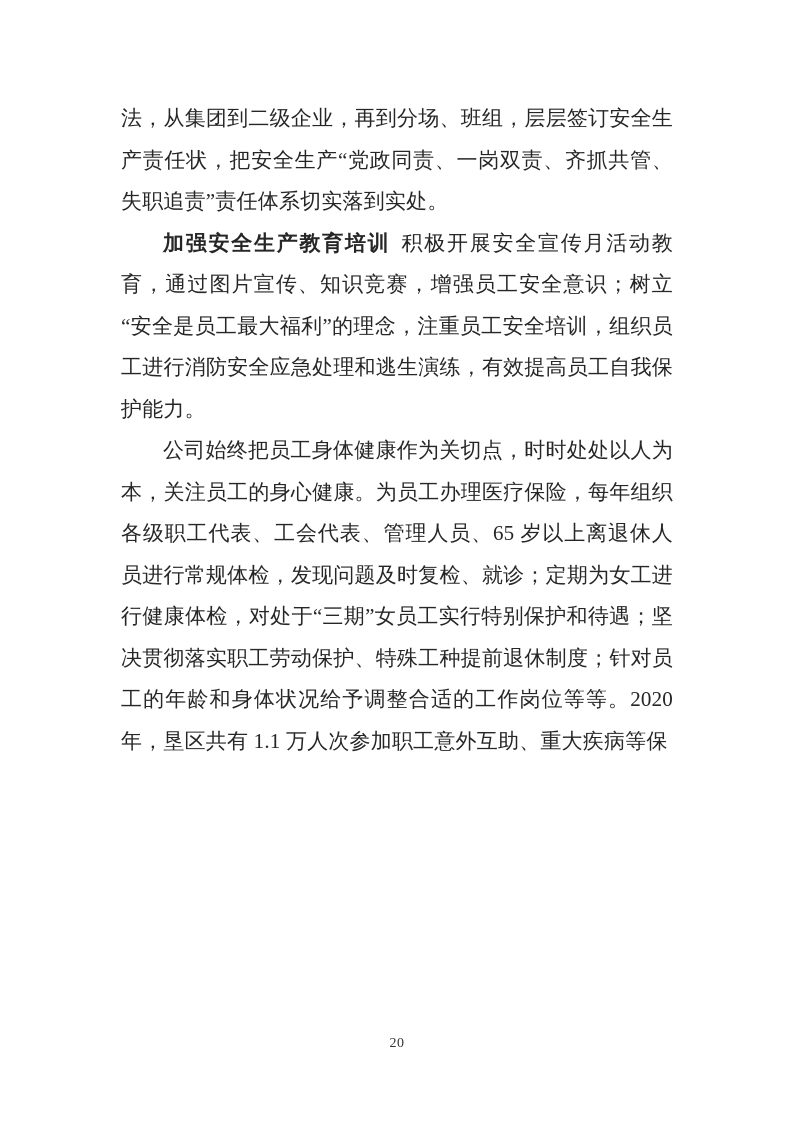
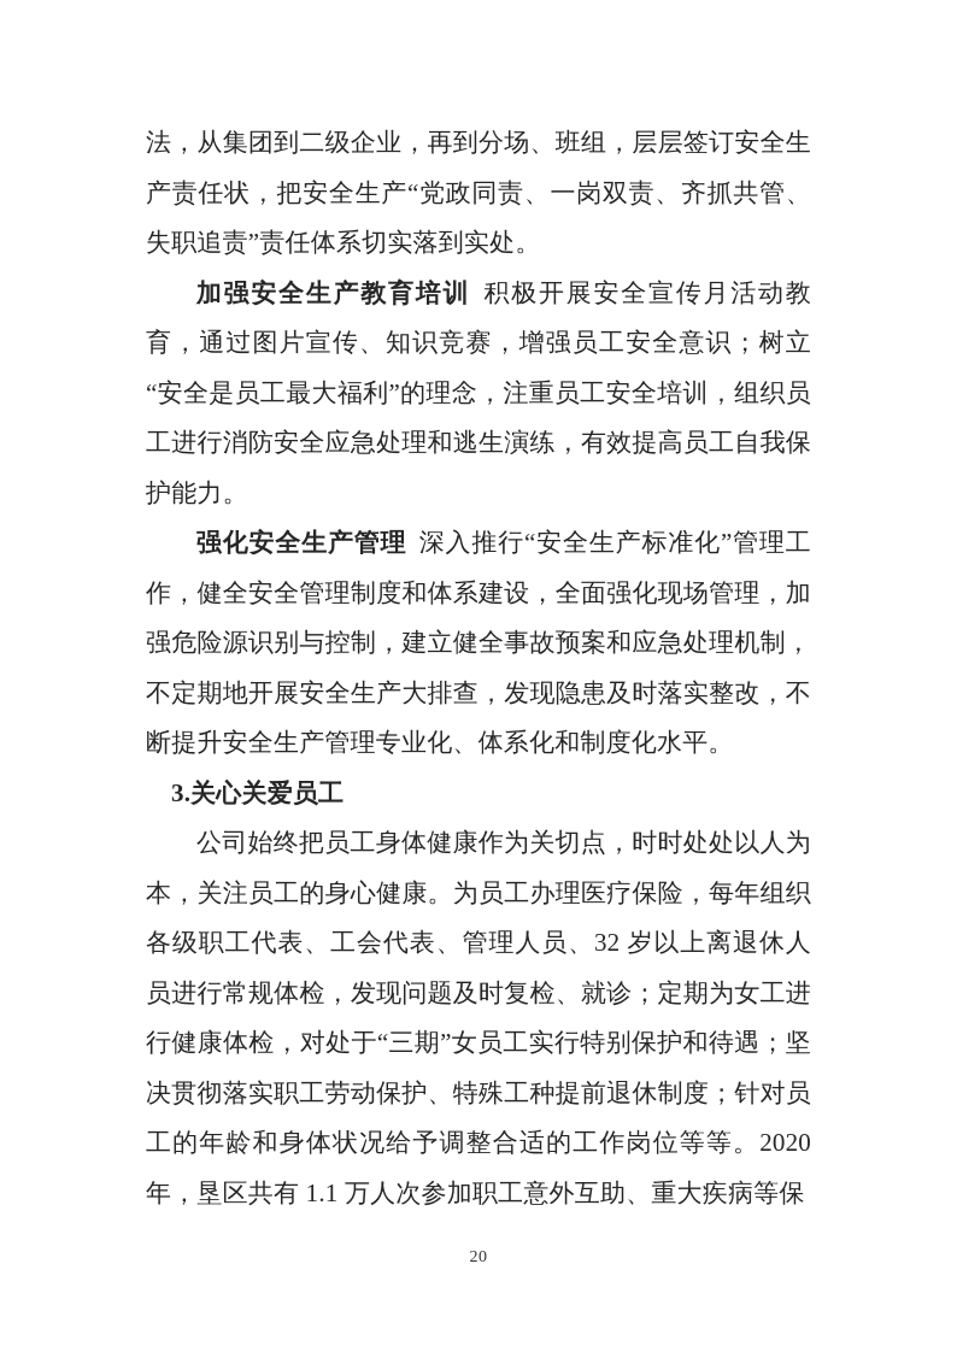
  法，从集团到二级企业，再到分场、班组，层层签订安全生产责任状，把安全生产“党政同责、一岗双责、齐抓共管、失职追责”责任体系切实落到实处。
  加强安全生产教育培训 积极开展安全宣传月活动教育，通过图片宣传、知识竞赛，增强员工安全意识；树立“安全是员工最大福利”的理念，注重员工安全培训，组织员工进行消防安全应急处理和逃生演练，有效提高员工自我保护能力。
+ 强化安全生产管理 深入推行“安全生产标准化”管理工作，健全安全管理制度和体系建设，全面强化现场管理，加强危险源识别与控制，建立健全事故预案和应急处理机制，不定期地开展安全生产大排查，发现隐患及时落实整改，不断提升安全生产管理专业化、体系化和制度化水平。
+ 3.关心关爱员工
- 公司始终把员工身体健康作为关切点，时时处处以人为本，关注员工的身心健康。为员工办理医疗保险，每年组织各级职工代表、工会代表、管理人员、65 岁以上离退休人员进行常规体检，发现问题及时复检、就诊；定期为女工进行健康体检，对处于“三期”女员工实行特别保护和待遇；坚决贯彻落实职工劳动保护、特殊工种提前退休制度；针对员工的年龄和身体状况给予调整合适的工作岗位等等。2020 年，垦区共有 1.1 万人次参加职工意外互助、重大疾病等保
+ 公司始终把员工身体健康作为关切点，时时处处以人为本，关注员工的身心健康。为员工办理医疗保险，每年组织各级职工代表、工会代表、管理人员、32 岁以上离退休人员进行常规体检，发现问题及时复检、就诊；定期为女工进行健康体检，对处于“三期”女员工实行特别保护和待遇；坚决贯彻落实职工劳动保护、特殊工种提前退休制度；针对员工的年龄和身体状况给予调整合适的工作岗位等等。2020 年，垦区共有 1.1 万人次参加职工意外互助、重大疾病等保
  20
